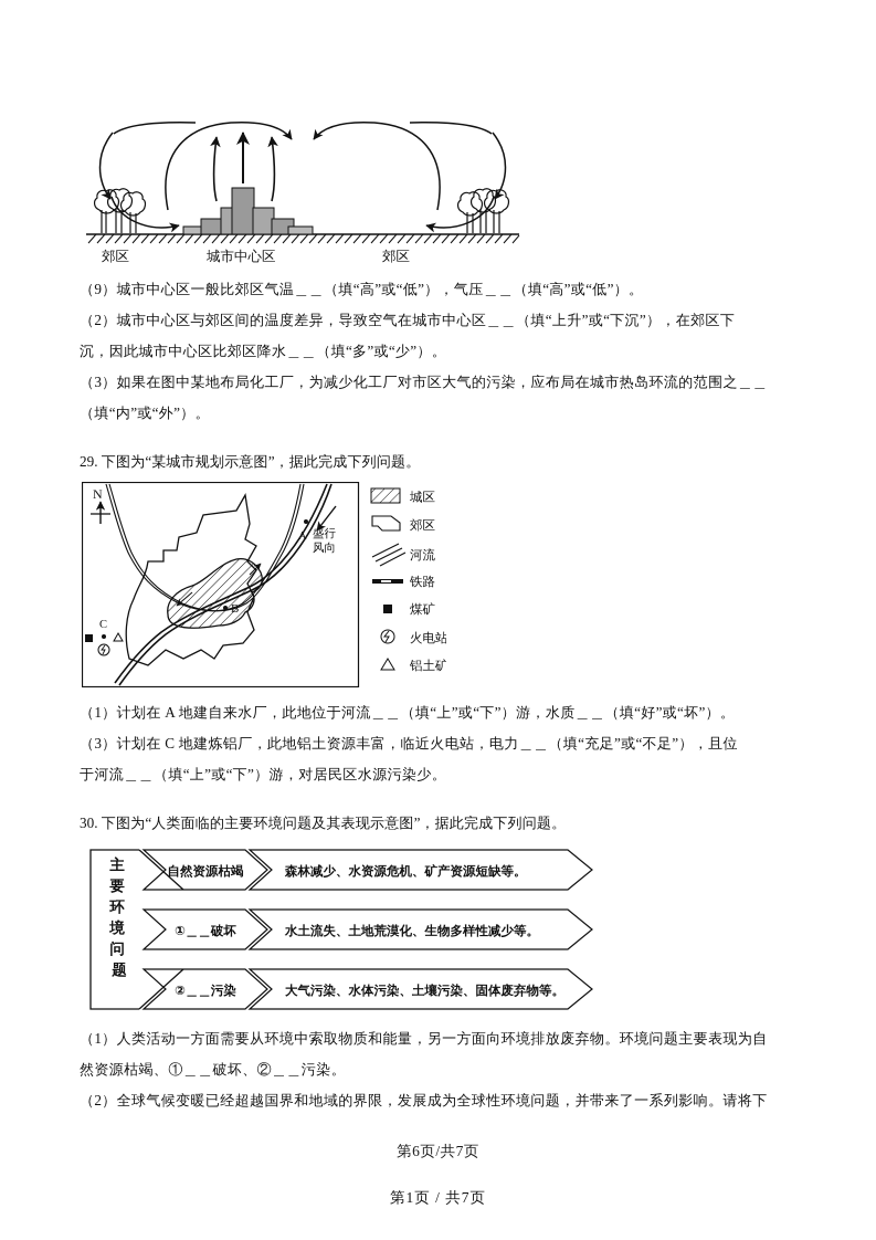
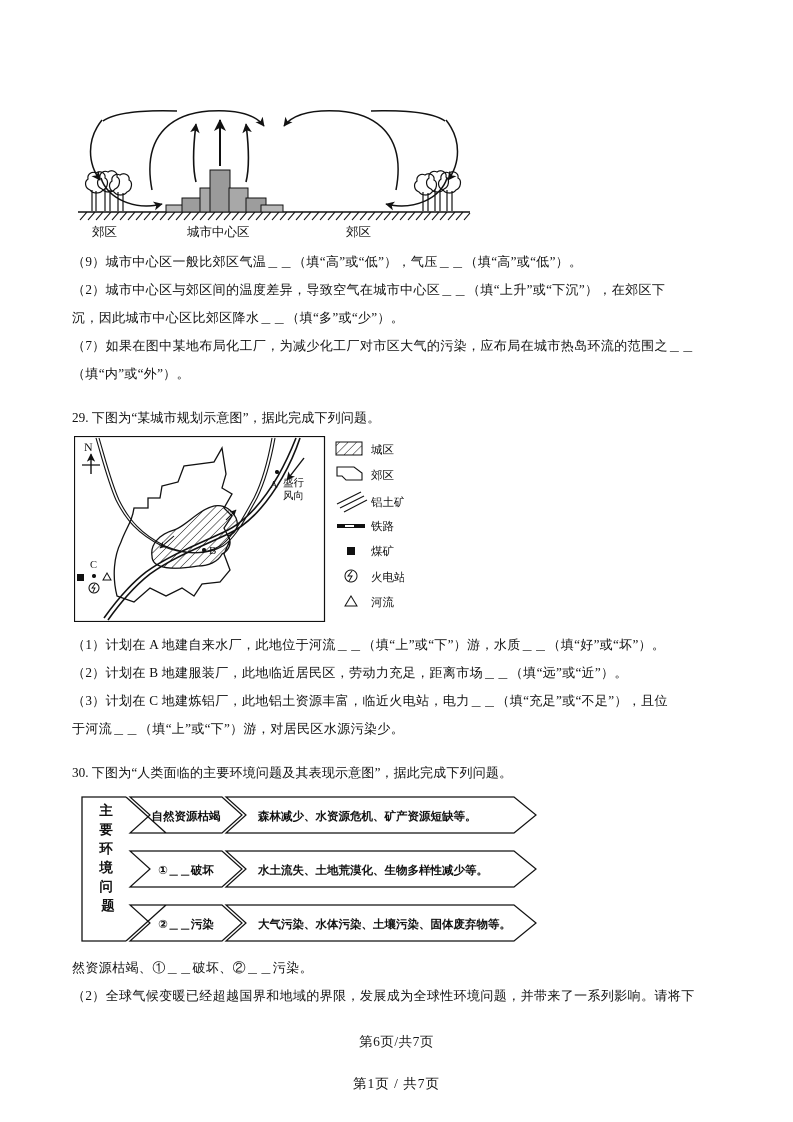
  郊区
  城市中心区
  郊区
  （9）城市中心区一般比郊区气温＿＿（填“高”或“低”），气压＿＿（填“高”或“低”）。
  （2）城市中心区与郊区间的温度差异，导致空气在城市中心区＿＿（填“上升”或“下沉”），在郊区下
  沉，因此城市中心区比郊区降水＿＿（填“多”或“少”）。
- （3）如果在图中某地布局化工厂，为减少化工厂对市区大气的污染，应布局在城市热岛环流的范围之＿＿
+ （7）如果在图中某地布局化工厂，为减少化工厂对市区大气的污染，应布局在城市热岛环流的范围之＿＿
  （填“内”或“外”）。
  29. 下图为“某城市规划示意图”，据此完成下列问题。
  N
  A
  盛行
  风向
  B
  C
  城区
  郊区
- 河流
+ 铝土矿
  铁路
  煤矿
  火电站
- 铝土矿
+ 河流
  （1）计划在 A 地建自来水厂，此地位于河流＿＿（填“上”或“下”）游，水质＿＿（填“好”或“坏”）。
+ （2）计划在 B 地建服装厂，此地临近居民区，劳动力充足，距离市场＿＿（填“远”或“近”）。
  （3）计划在 C 地建炼铝厂，此地铝土资源丰富，临近火电站，电力＿＿（填“充足”或“不足”），且位
  于河流＿＿（填“上”或“下”）游，对居民区水源污染少。
  30. 下图为“人类面临的主要环境问题及其表现示意图”，据此完成下列问题。
  主 要 环 境 问 题
  自然资源枯竭
  森林减少、水资源危机、矿产资源短缺等。
  ①＿＿破坏
  水土流失、土地荒漠化、生物多样性减少等。
  ②＿＿污染
  大气污染、水体污染、土壤污染、固体废弃物等。
- （1）人类活动一方面需要从环境中索取物质和能量，另一方面向环境排放废弃物。环境问题主要表现为自
  然资源枯竭、①＿＿破坏、②＿＿污染。
  （2）全球气候变暖已经超越国界和地域的界限，发展成为全球性环境问题，并带来了一系列影响。请将下
  第6页/共7页
  第1页 / 共7页
